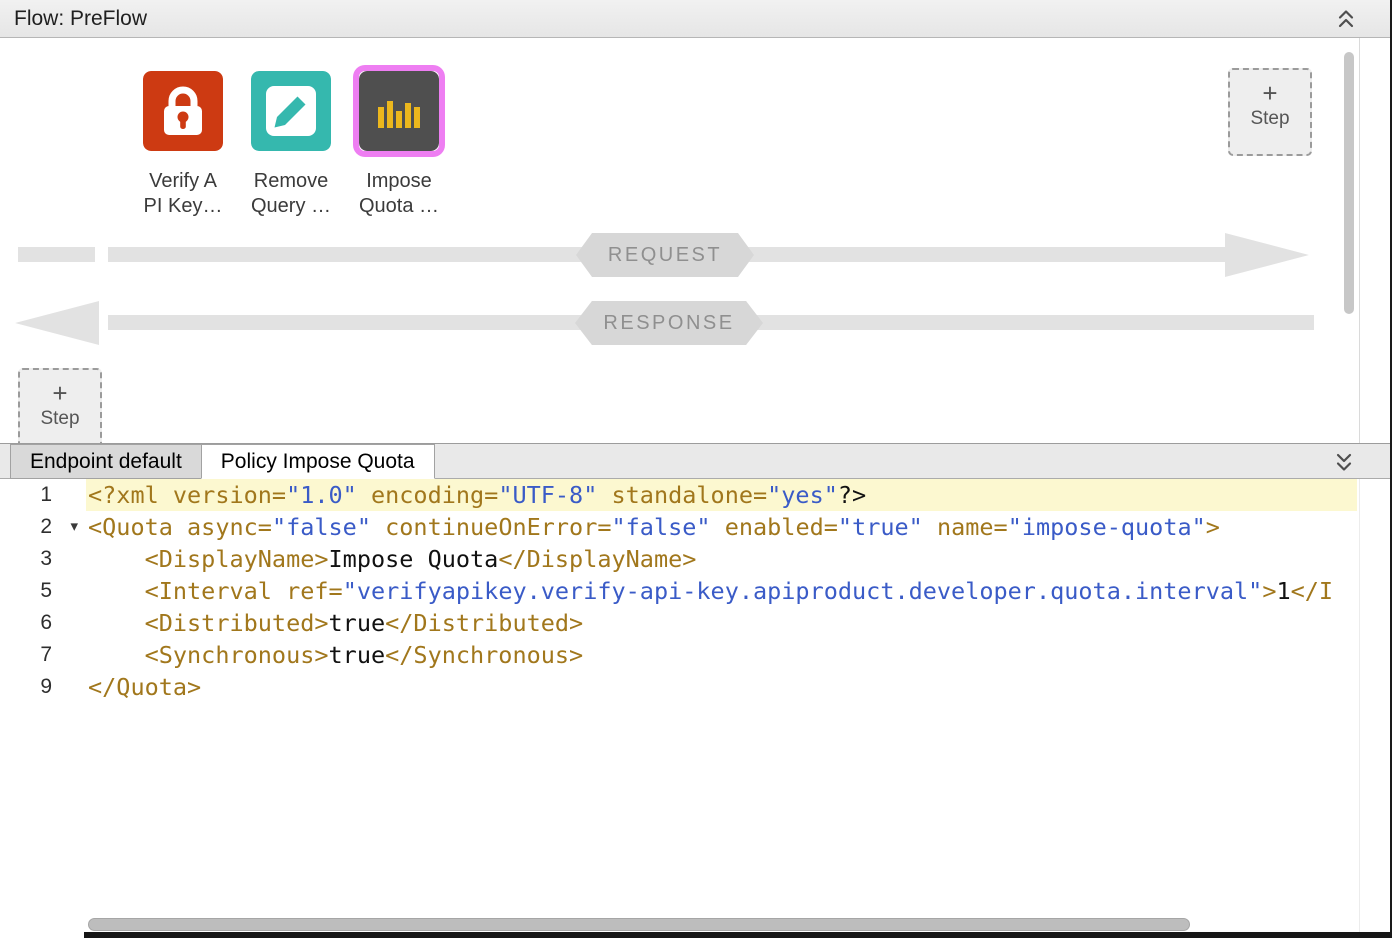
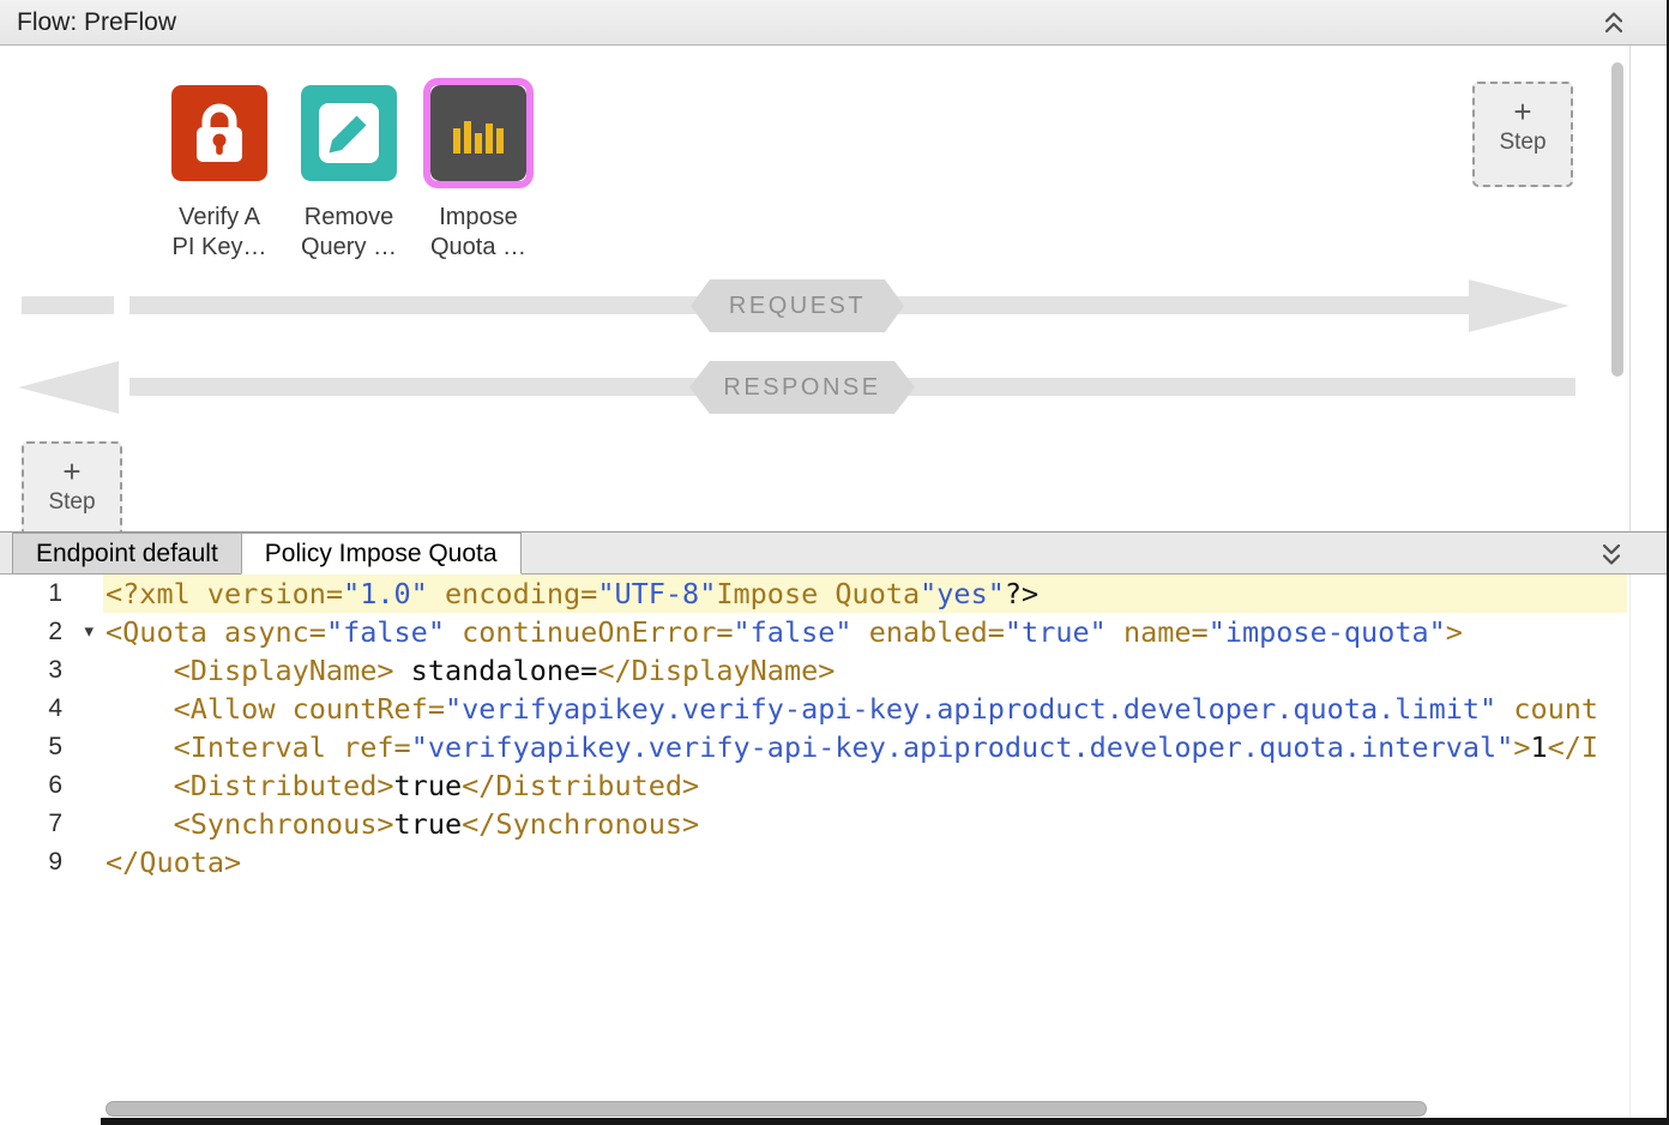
  Flow: PreFlow
  Verify A
  PI Key…
  Remove
  Query …
  Impose
  Quota …
  +
  Step
  REQUEST
  RESPONSE
  +
  Step
  Endpoint default
  Policy Impose Quota
  1
- <?xml version="1.0" encoding="UTF-8" standalone="yes"?>
+ <?xml version="1.0" encoding="UTF-8"Impose Quota"yes"?>
  2
  ▾
  <Quota async="false" continueOnError="false" enabled="true" name="impose-quota">
  3
- <DisplayName>Impose Quota</DisplayName>
+ <DisplayName> standalone=</DisplayName>
+ 4
+ <Allow countRef="verifyapikey.verify-api-key.apiproduct.developer.quota.limit" count
  5
  <Interval ref="verifyapikey.verify-api-key.apiproduct.developer.quota.interval">1</I
  6
  <Distributed>true</Distributed>
  7
  <Synchronous>true</Synchronous>
  9
  </Quota>
